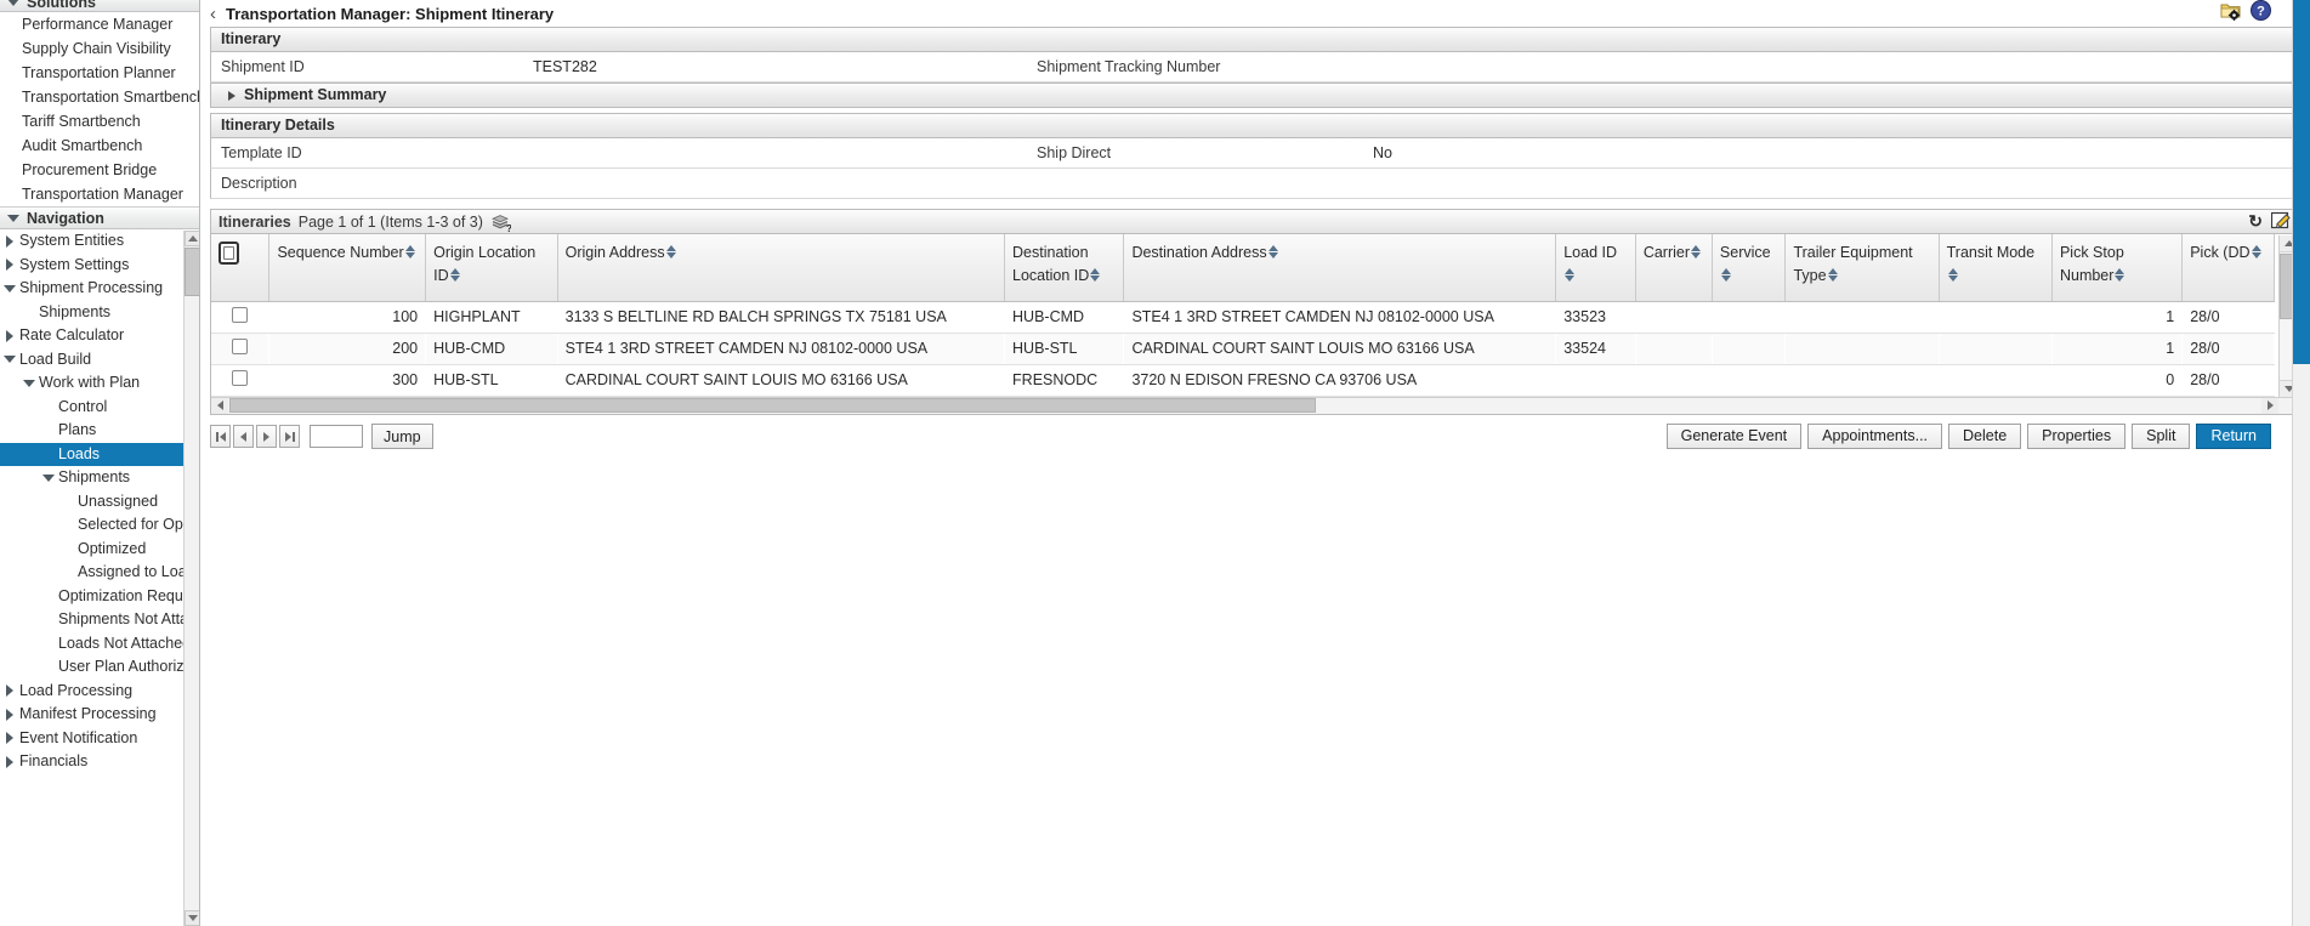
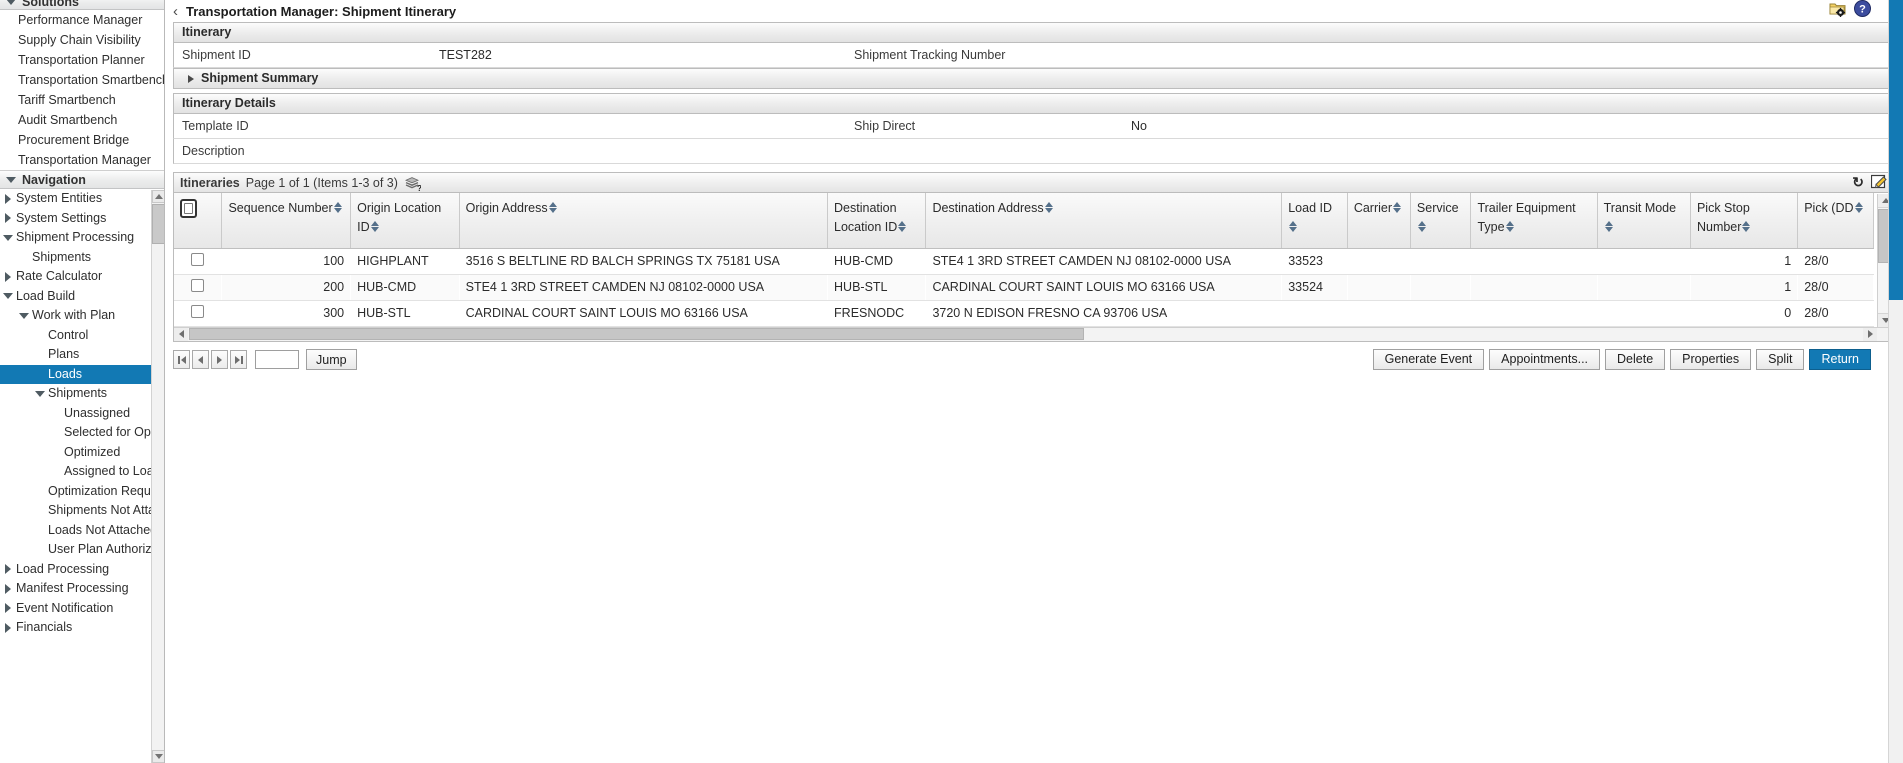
  Solutions
  Performance Manager
  Supply Chain Visibility
  Transportation Planner
  Transportation Smartbenc
  Tariff Smartbench
  Audit Smartbench
  Procurement Bridge
  Transportation Manager
  Navigation
  System Entities
  System Settings
  Shipment Processing
  Shipments
  Rate Calculator
  Load Build
  Work with Plan
  Control
  Plans
  Loads
  Shipments
  Unassigned
  Optimized
  Assigned to Lo
  Optimization Requ
  Shipments Not Att
  Loads Not Attache
  User Plan Authoriz
  Load Processing
  Manifest Processing
  Event Notification
  Financials
  ‹
  Transportation Manager: Shipment Itinerary
  ?
  Itinerary
  Shipment ID
  TEST282
  Shipment Tracking Number
  Shipment Summary
  Itinerary Details
  Template ID
  Ship Direct
  No
  Description
  Itineraries
  Page 1 of 1 (Items 1-3 of 3)
  ?
  ↻
  	Sequence Number	Origin Location ID	Origin Address	Destination Location ID	Destination Address	Load ID	Carrier	Service	Trailer Equipment Type	Transit Mode	Pick Stop Number	Pick (DD
- 	100	HIGHPLANT	3133 S BELTLINE RD BALCH SPRINGS TX 75181 USA	HUB-CMD	STE4 1 3RD STREET CAMDEN NJ 08102-0000 USA	33523					1	28/0
+ 	100	HIGHPLANT	3516 S BELTLINE RD BALCH SPRINGS TX 75181 USA	HUB-CMD	STE4 1 3RD STREET CAMDEN NJ 08102-0000 USA	33523					1	28/0
  	200	HUB-CMD	STE4 1 3RD STREET CAMDEN NJ 08102-0000 USA	HUB-STL	CARDINAL COURT SAINT LOUIS MO 63166 USA	33524					1	28/0
  	300	HUB-STL	CARDINAL COURT SAINT LOUIS MO 63166 USA	FRESNODC	3720 N EDISON FRESNO CA 93706 USA						0	28/0
  Jump
  Generate Event
  Appointments...
  Delete
  Properties
  Split
  Return
